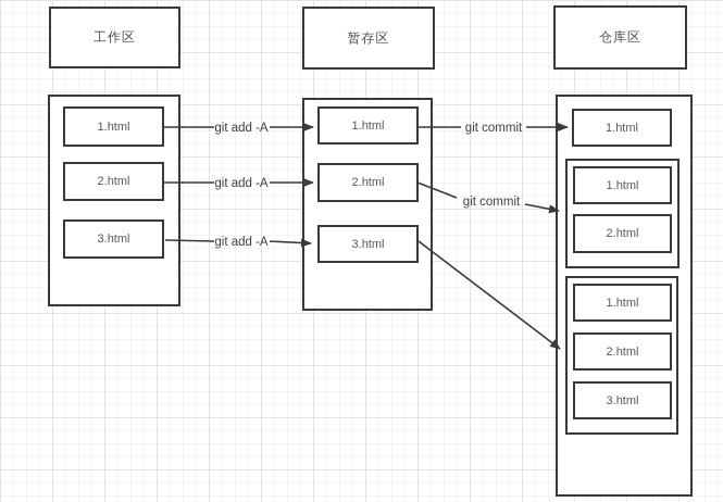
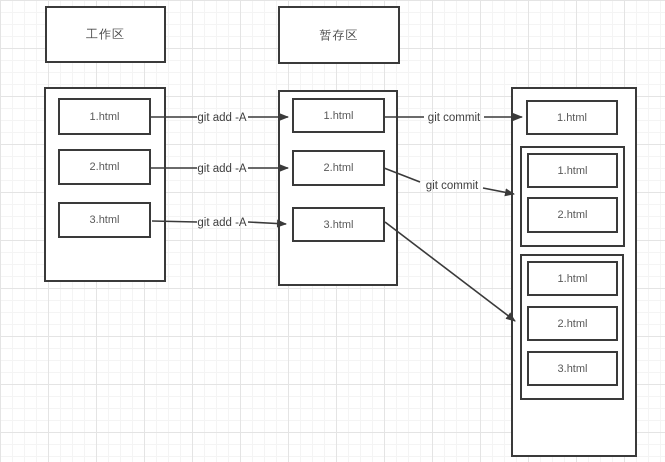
  工作区
  暂存区
- 仓库区
  1.html
  2.html
  3.html
  1.html
  2.html
  3.html
  1.html
  1.html
  2.html
  1.html
  2.html
  3.html
  git add -A
  git add -A
  git add -A
  git commit
  git commit
